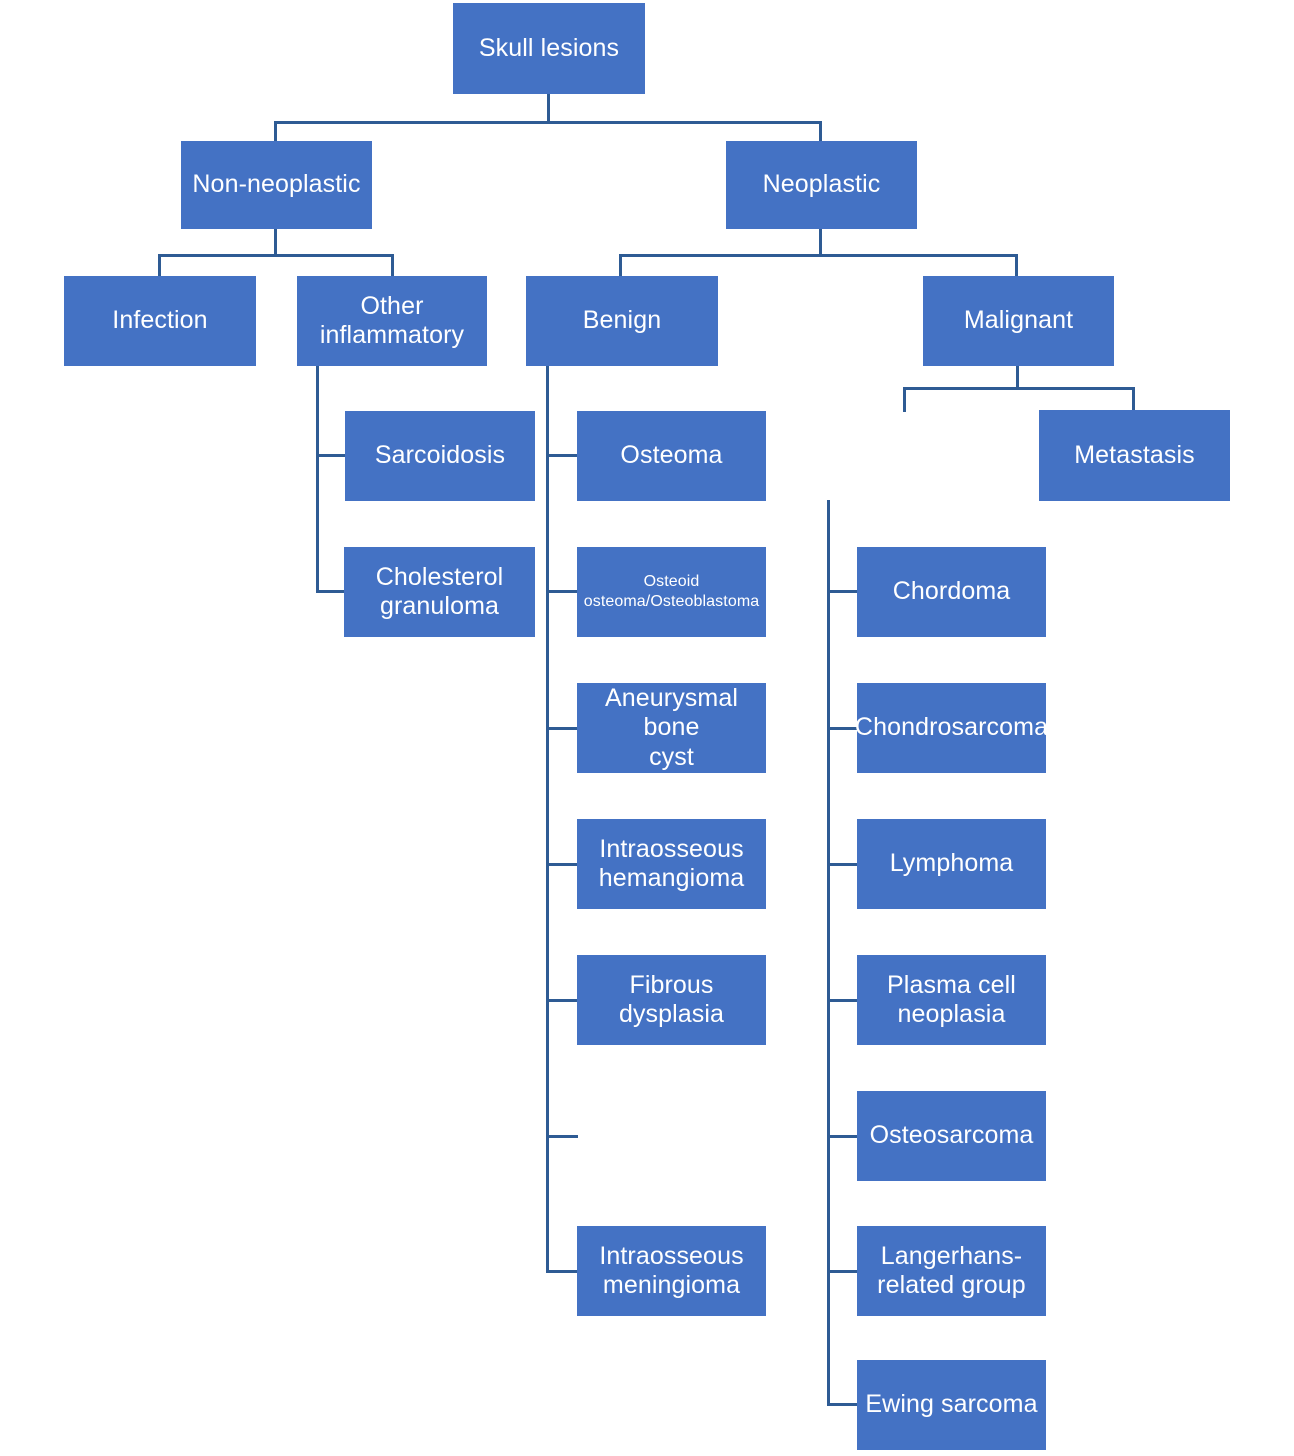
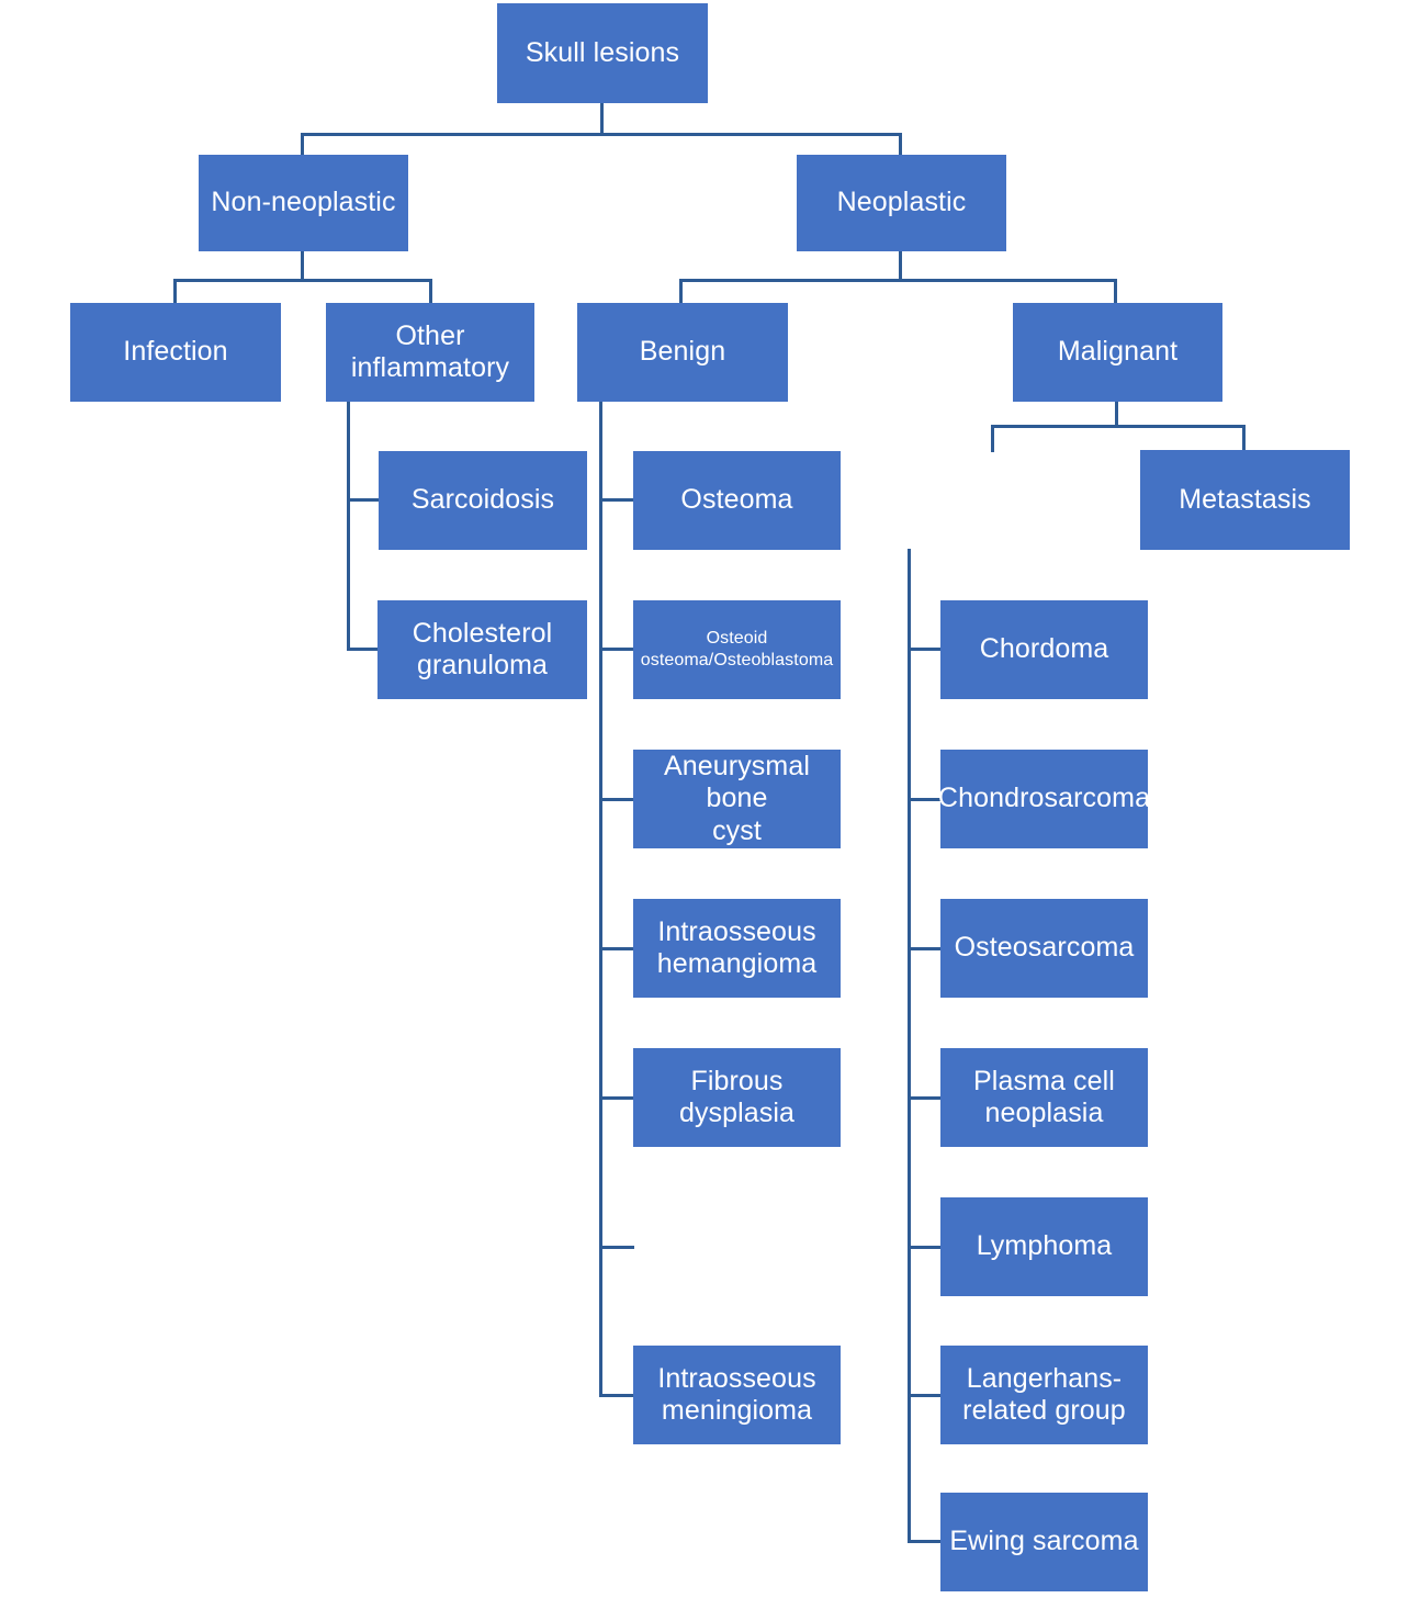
  Skull lesions
  Non-neoplastic
  Neoplastic
  Infection
  Other
  inflammatory
  Benign
  Malignant
  Sarcoidosis
  Cholesterol
  granuloma
  Metastasis
  Osteoma
  Osteoid
  osteoma/Osteoblastoma
  Aneurysmal bone
  cyst
  Intraosseous
  hemangioma
  Fibrous
  dysplasia
  Intraosseous
  meningioma
  Chordoma
  Chondrosarcoma
- Lymphoma
+ Osteosarcoma
  Plasma cell
  neoplasia
- Osteosarcoma
+ Lymphoma
  Langerhans-
  related group
  Ewing sarcoma
